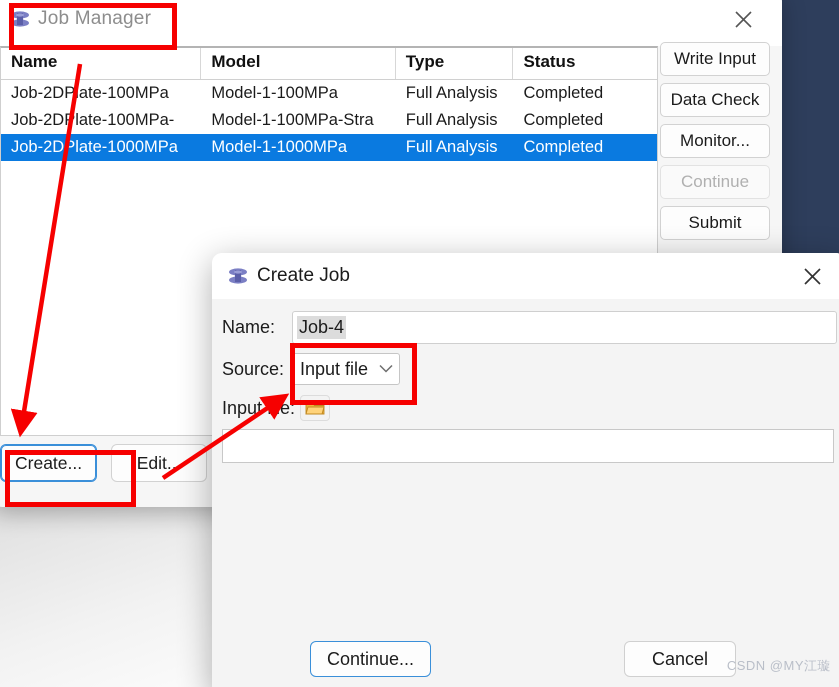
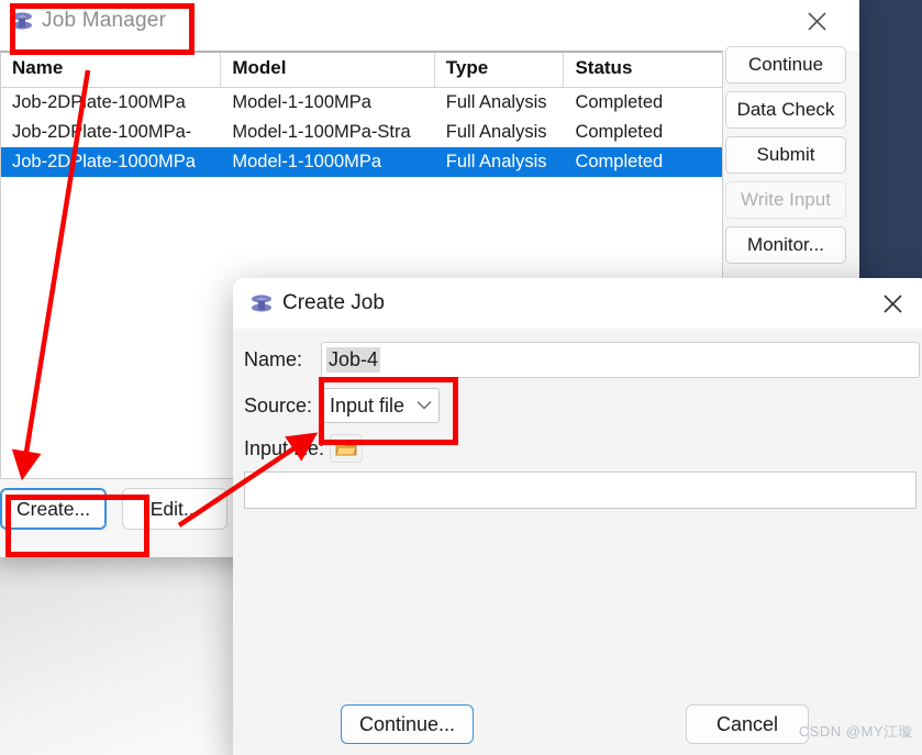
  Job Manager
  Name
  Model
  Type
  Status
  Job-2DPate-100MPa
  Model-1-100MPa
  Full Analysis
  Completed
  Job-2Dlate-100MPa-
  Model-1-100MPa-Stra
  Full Analysis
  Completed
  Job-2DPlate-1000MPa
  Model-1-1000MPa
  Full Analysis
  Completed
- Write Input
+ Continue
  Data Check
- Monitor...
+ Submit
- Continue
+ Write Input
- Submit
+ Monitor...
  Create...
  Edit...
  Create Job
  Name:
  Job-4
  Source:
  Input file
  Inputile:
  Continue...
  Cancel
  CSDN @MY江璇
